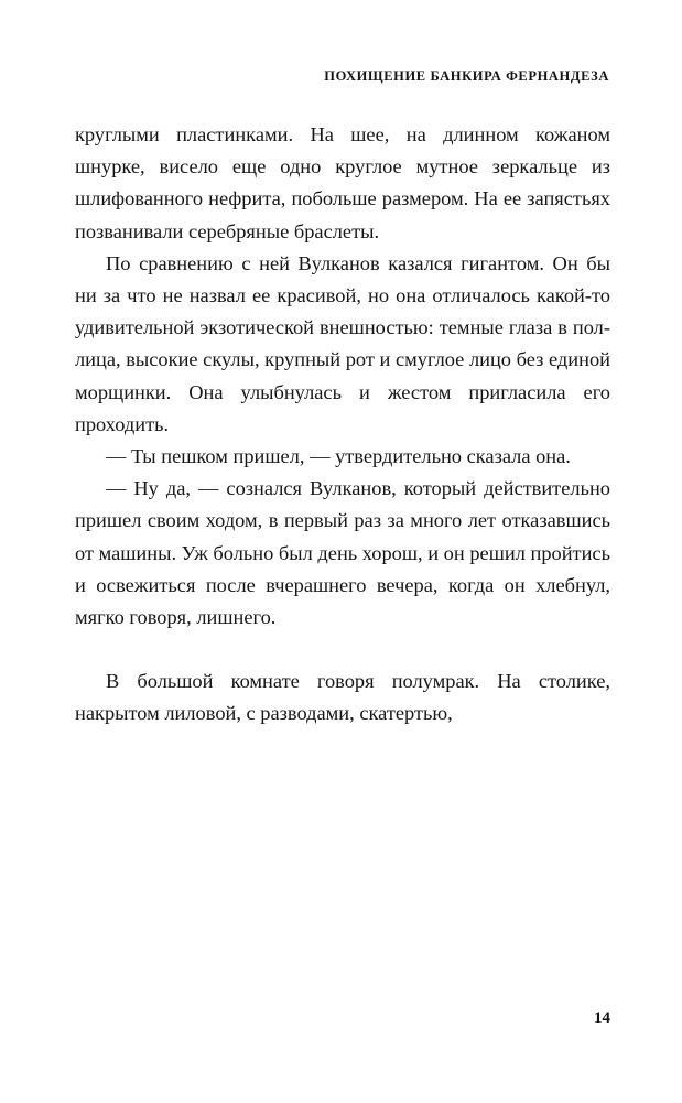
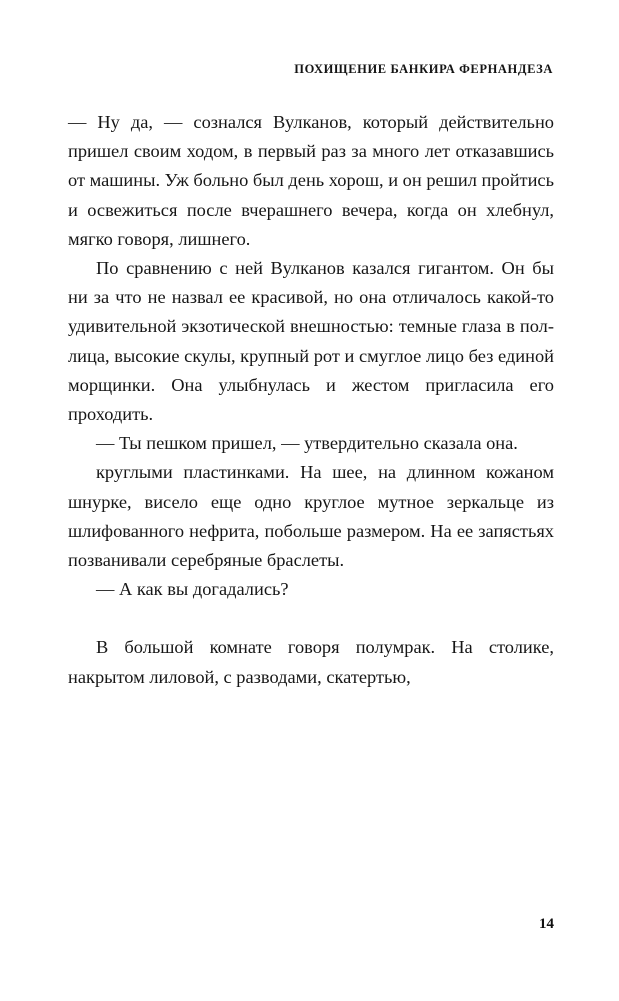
  ПОХИЩЕНИЕ БАНКИРА ФЕРНАНДЕЗА
- круглыми пластинками. На шее, на длинном кожаном шнурке, висело еще одно круглое мутное зеркальце из шлифованного нефрита, побольше размером. На ее запястьях позванивали серебряные браслеты.
+ — Ну да, — сознался Вулканов, который действительно пришел своим ходом, в первый раз за много лет отказавшись от машины. Уж больно был день хорош, и он решил пройтись и освежиться после вчерашнего вечера, когда он хлебнул, мягко говоря, лишнего.
  По сравнению с ней Вулканов казался гигантом. Он бы ни за что не назвал ее красивой, но она отличалось какой-то удивительной экзотической внешностью: темные глаза в пол-лица, высокие скулы, крупный рот и смуглое лицо без единой морщинки. Она улыбнулась и жестом пригласила его проходить.
  — Ты пешком пришел, — утвердительно сказала она.
- — Ну да, — сознался Вулканов, который действительно пришел своим ходом, в первый раз за много лет отказавшись от машины. Уж больно был день хорош, и он решил пройтись и освежиться после вчерашнего вечера, когда он хлебнул, мягко говоря, лишнего.
+ круглыми пластинками. На шее, на длинном кожаном шнурке, висело еще одно круглое мутное зеркальце из шлифованного нефрита, побольше размером. На ее запястьях позванивали серебряные браслеты.
+ — А как вы догадались?
  В большой комнате говоря полумрак. На столике, накрытом лиловой, с разводами, скатертью,
  14
